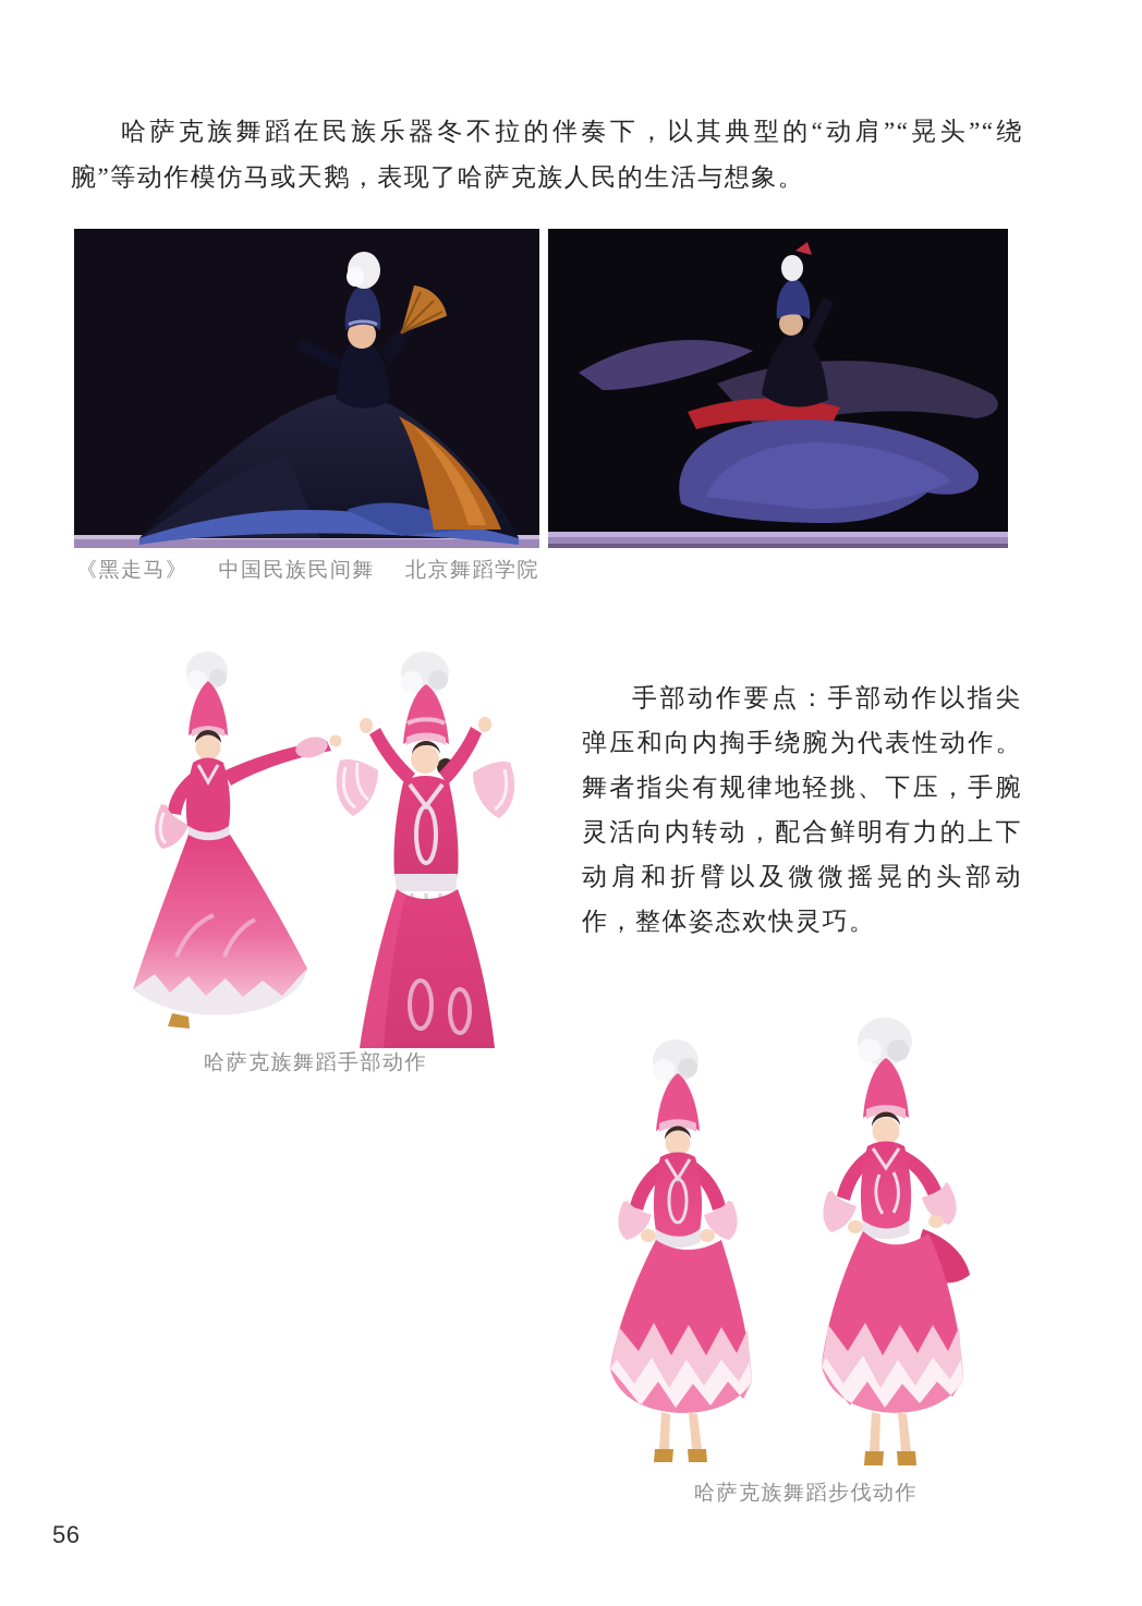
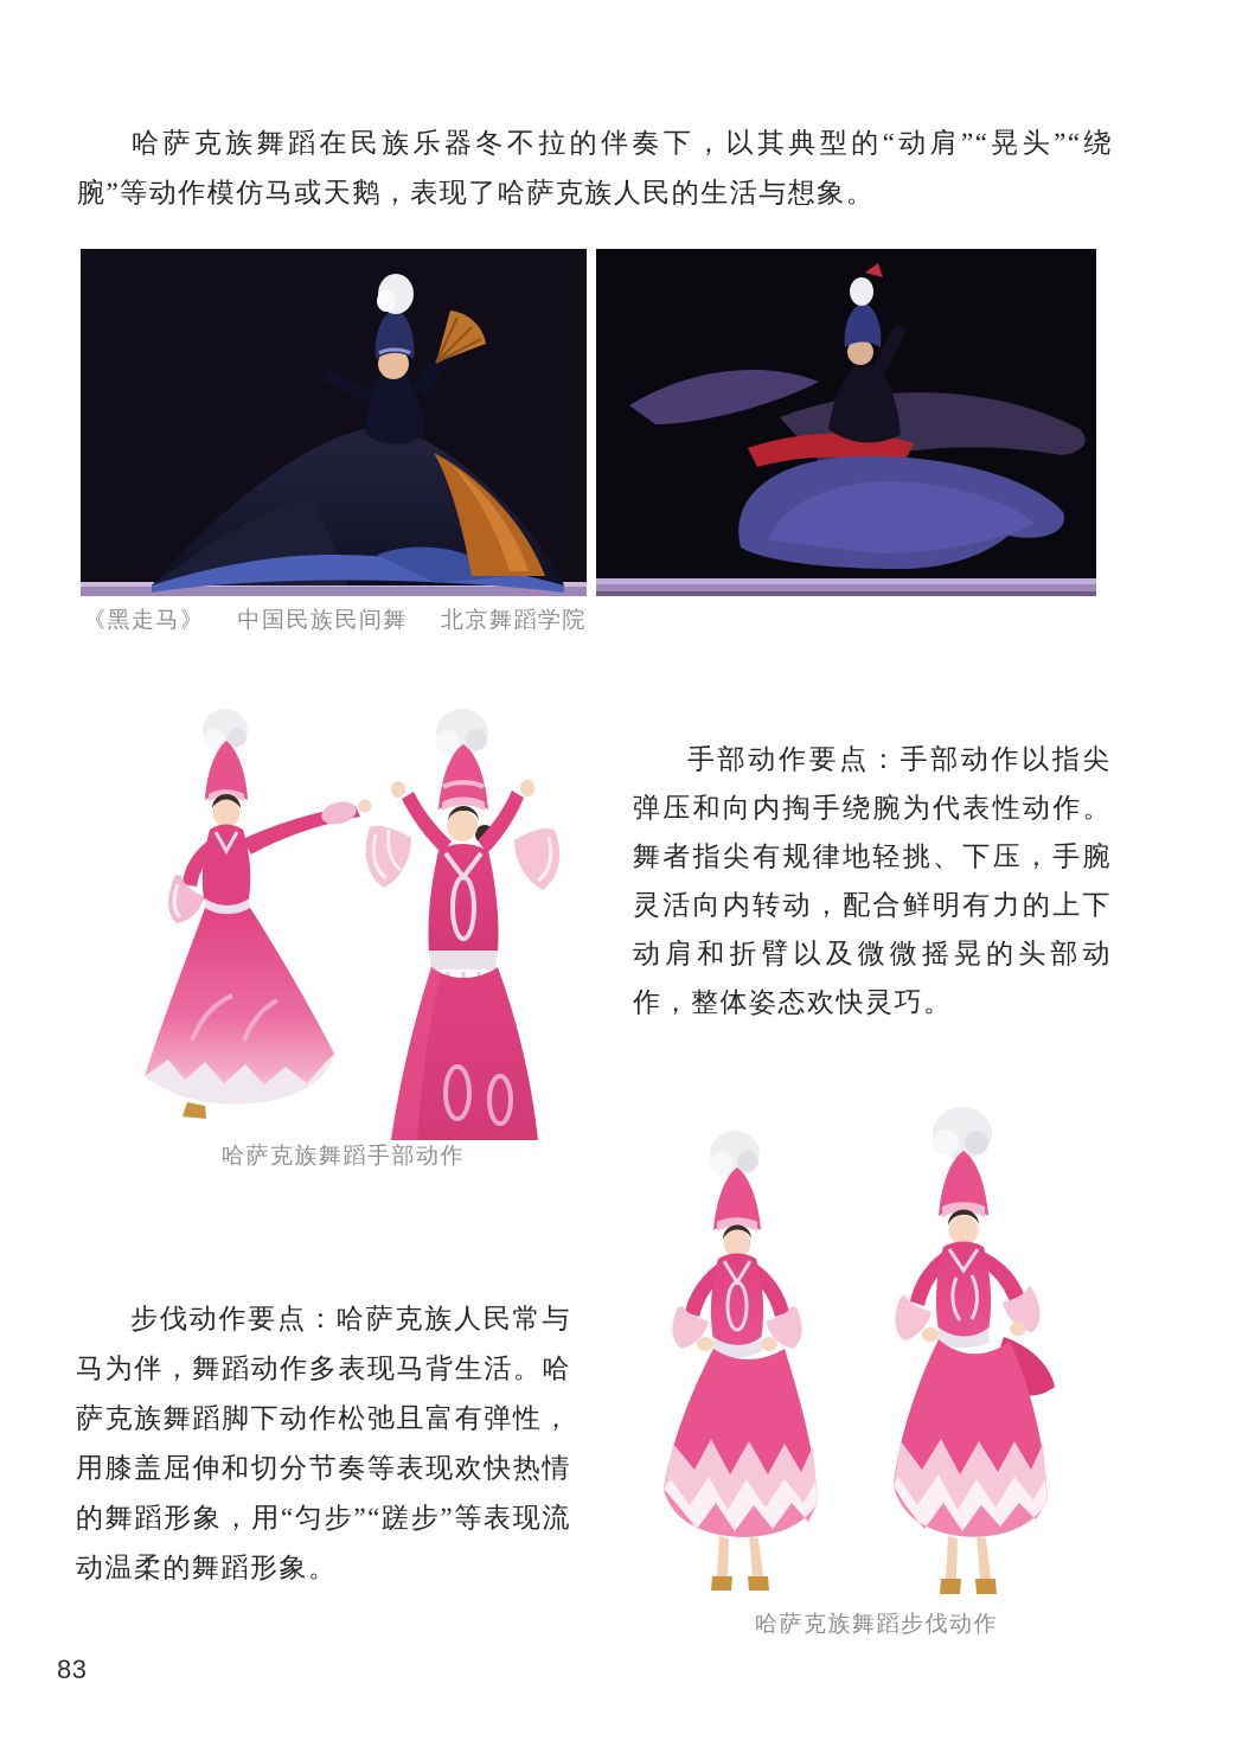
  哈萨克族舞蹈在民族乐器冬不拉的伴奏下，以其典型的“动肩”“晃头”“绕腕”等动作模仿马或天鹅，表现了哈萨克族人民的生活与想象。
  《黑走马》
  中国民族民间舞
  北京舞蹈学院
  手部动作要点：手部动作以指尖弹压和向内掏手绕腕为代表性动作。舞者指尖有规律地轻挑、下压，手腕灵活向内转动，配合鲜明有力的上下动肩和折臂以及微微摇晃的头部动作，整体姿态欢快灵巧。
  哈萨克族舞蹈手部动作
+ 步伐动作要点：哈萨克族人民常与马为伴，舞蹈动作多表现马背生活。哈萨克族舞蹈脚下动作松弛且富有弹性，用膝盖屈伸和切分节奏等表现欢快热情的舞蹈形象，用“匀步”“蹉步”等表现流动温柔的舞蹈形象。
  哈萨克族舞蹈步伐动作
- 56
+ 83
